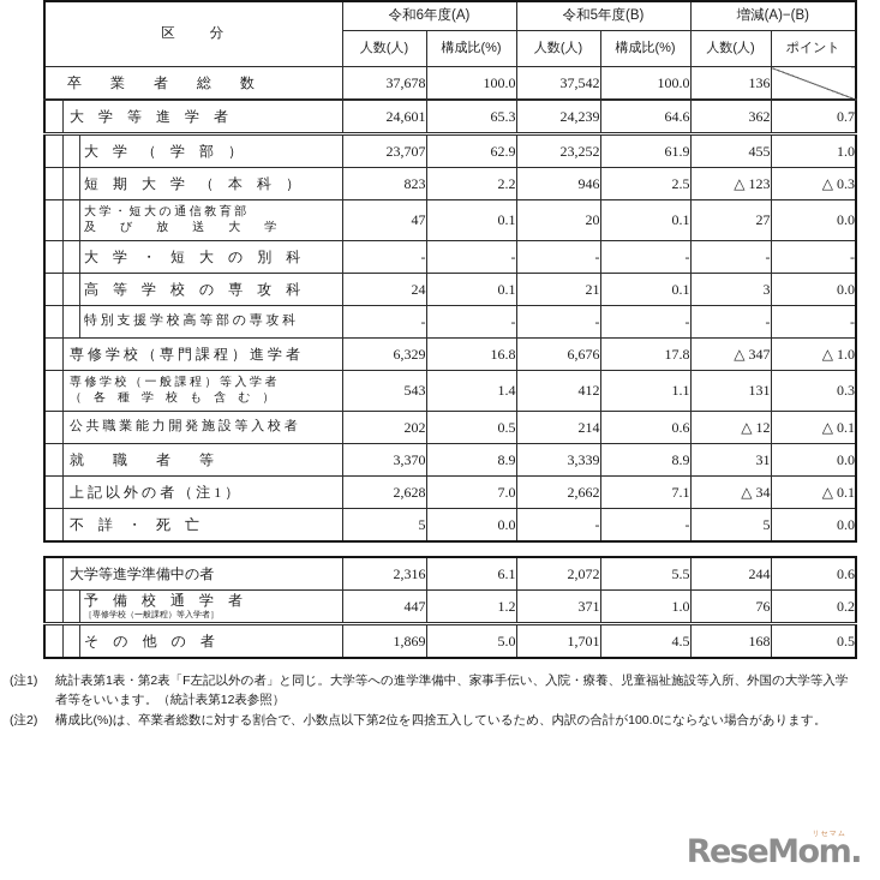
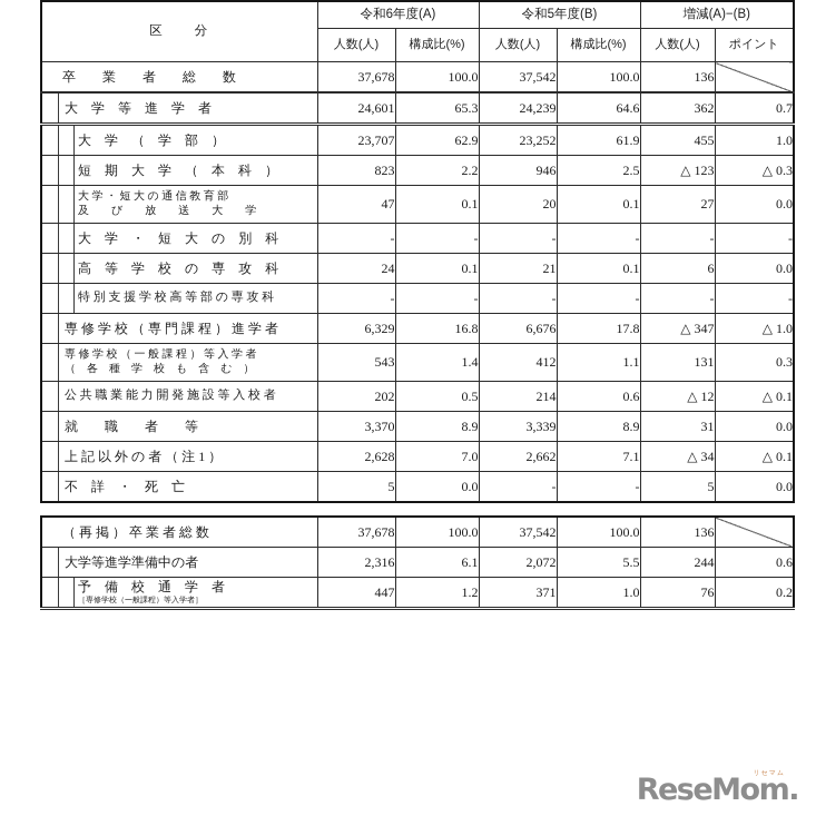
  区 分	令和6年度(A)	令和5年度(B)	増減(A)−(B)
  人数(人)	構成比(%)	人数(人)	構成比(%)	人数(人)	ポイント
  卒 業 者 総 数	37,678	100.0	37,542	100.0	136
  大 学 等 進 学 者	24,601	65.3	24,239	64.6	362	0.7
  大 学 （ 学 部 ）	23,707	62.9	23,252	61.9	455	1.0
  短 期 大 学 （ 本 科 ）	823	2.2	946	2.5	△ 123	△ 0.3
  大 学 ・ 短 大 の 通 信 教 育 部及 び 放 送 大 学	47	0.1	20	0.1	27	0.0
  大 学 ・ 短 大 の 別 科	-	-	-	-	-	-
- 高 等 学 校 の 専 攻 科	24	0.1	21	0.1	3	0.0
+ 高 等 学 校 の 専 攻 科	24	0.1	21	0.1	6	0.0
  特 別 支 援 学 校 高 等 部 の 専 攻 科	-	-	-	-	-	-
  専 修 学 校 （ 専 門 課 程 ） 進 学 者	6,329	16.8	6,676	17.8	△ 347	△ 1.0
  専 修 学 校 （ 一 般 課 程 ） 等 入 学 者（ 各 種 学 校 も 含 む ）	543	1.4	412	1.1	131	0.3
  公 共 職 業 能 力 開 発 施 設 等 入 校 者	202	0.5	214	0.6	△ 12	△ 0.1
  就 職 者 等	3,370	8.9	3,339	8.9	31	0.0
  上 記 以 外 の 者 （ 注 1 ）	2,628	7.0	2,662	7.1	△ 34	△ 0.1
  不 詳 ・ 死 亡	5	0.0	-	-	5	0.0
+ （ 再 掲 ） 卒 業 者 総 数	37,678	100.0	37,542	100.0	136
  大学等進学準備中の者	2,316	6.1	2,072	5.5	244	0.6
  予 備 校 通 学 者［専修学校（一般課程）等入学者］	447	1.2	371	1.0	76	0.2
- そ の 他 の 者	1,869	5.0	1,701	4.5	168	0.5
- (注1)
- 統計表第1表・第2表「F左記以外の者」と同じ。大学等への進学準備中、家事手伝い、入院・療養、児童福祉施設等入所、外国の大学等入学者等をいいます。（統計表第12表参照）
- (注2)
- 構成比(%)は、卒業者総数に対する割合で、小数点以下第2位を四捨五入しているため、内訳の合計が100.0にならない場合があります。
  ReseMom.
